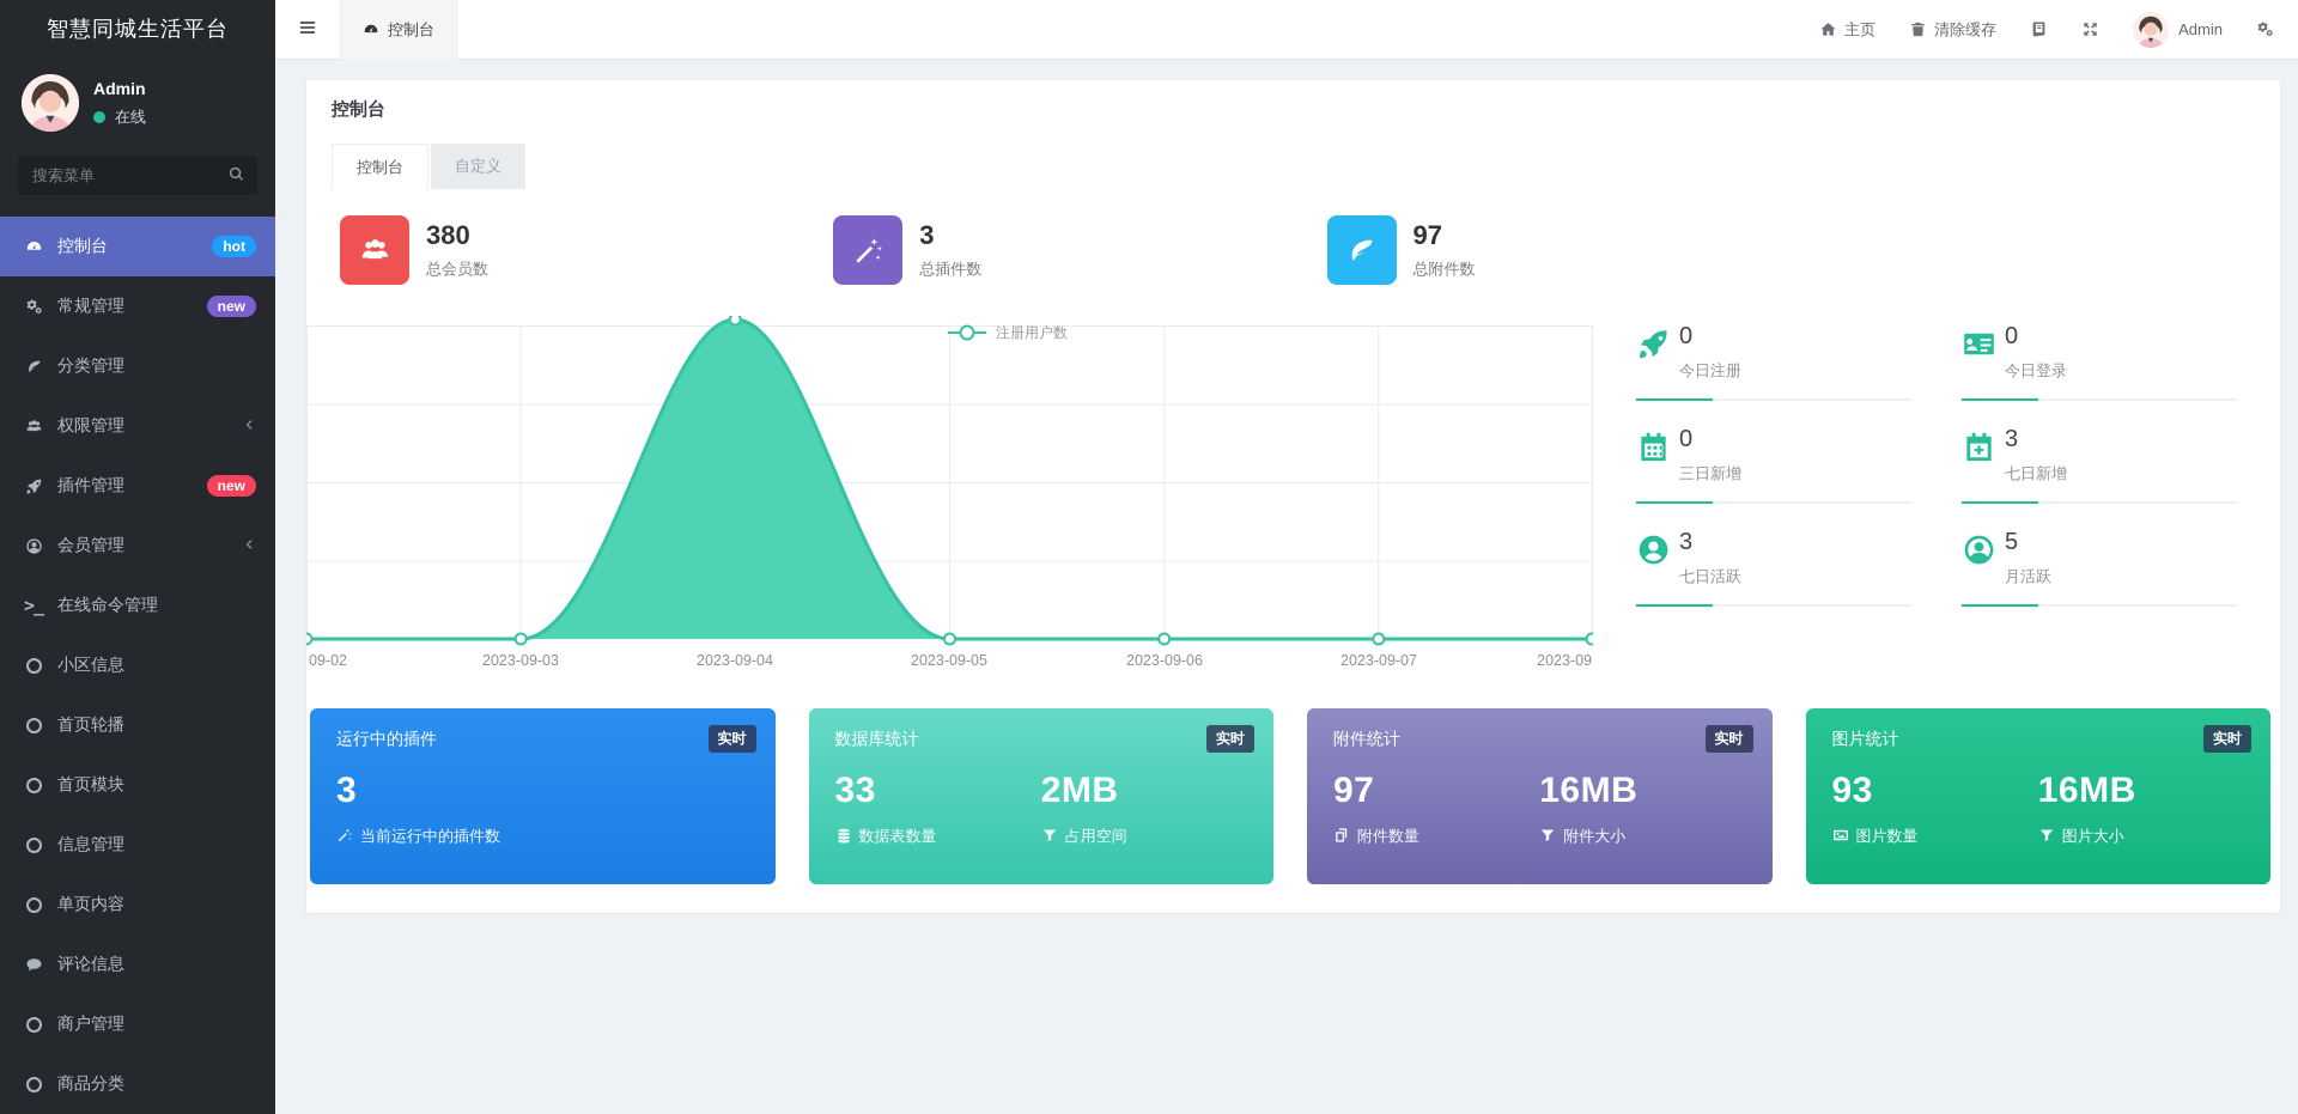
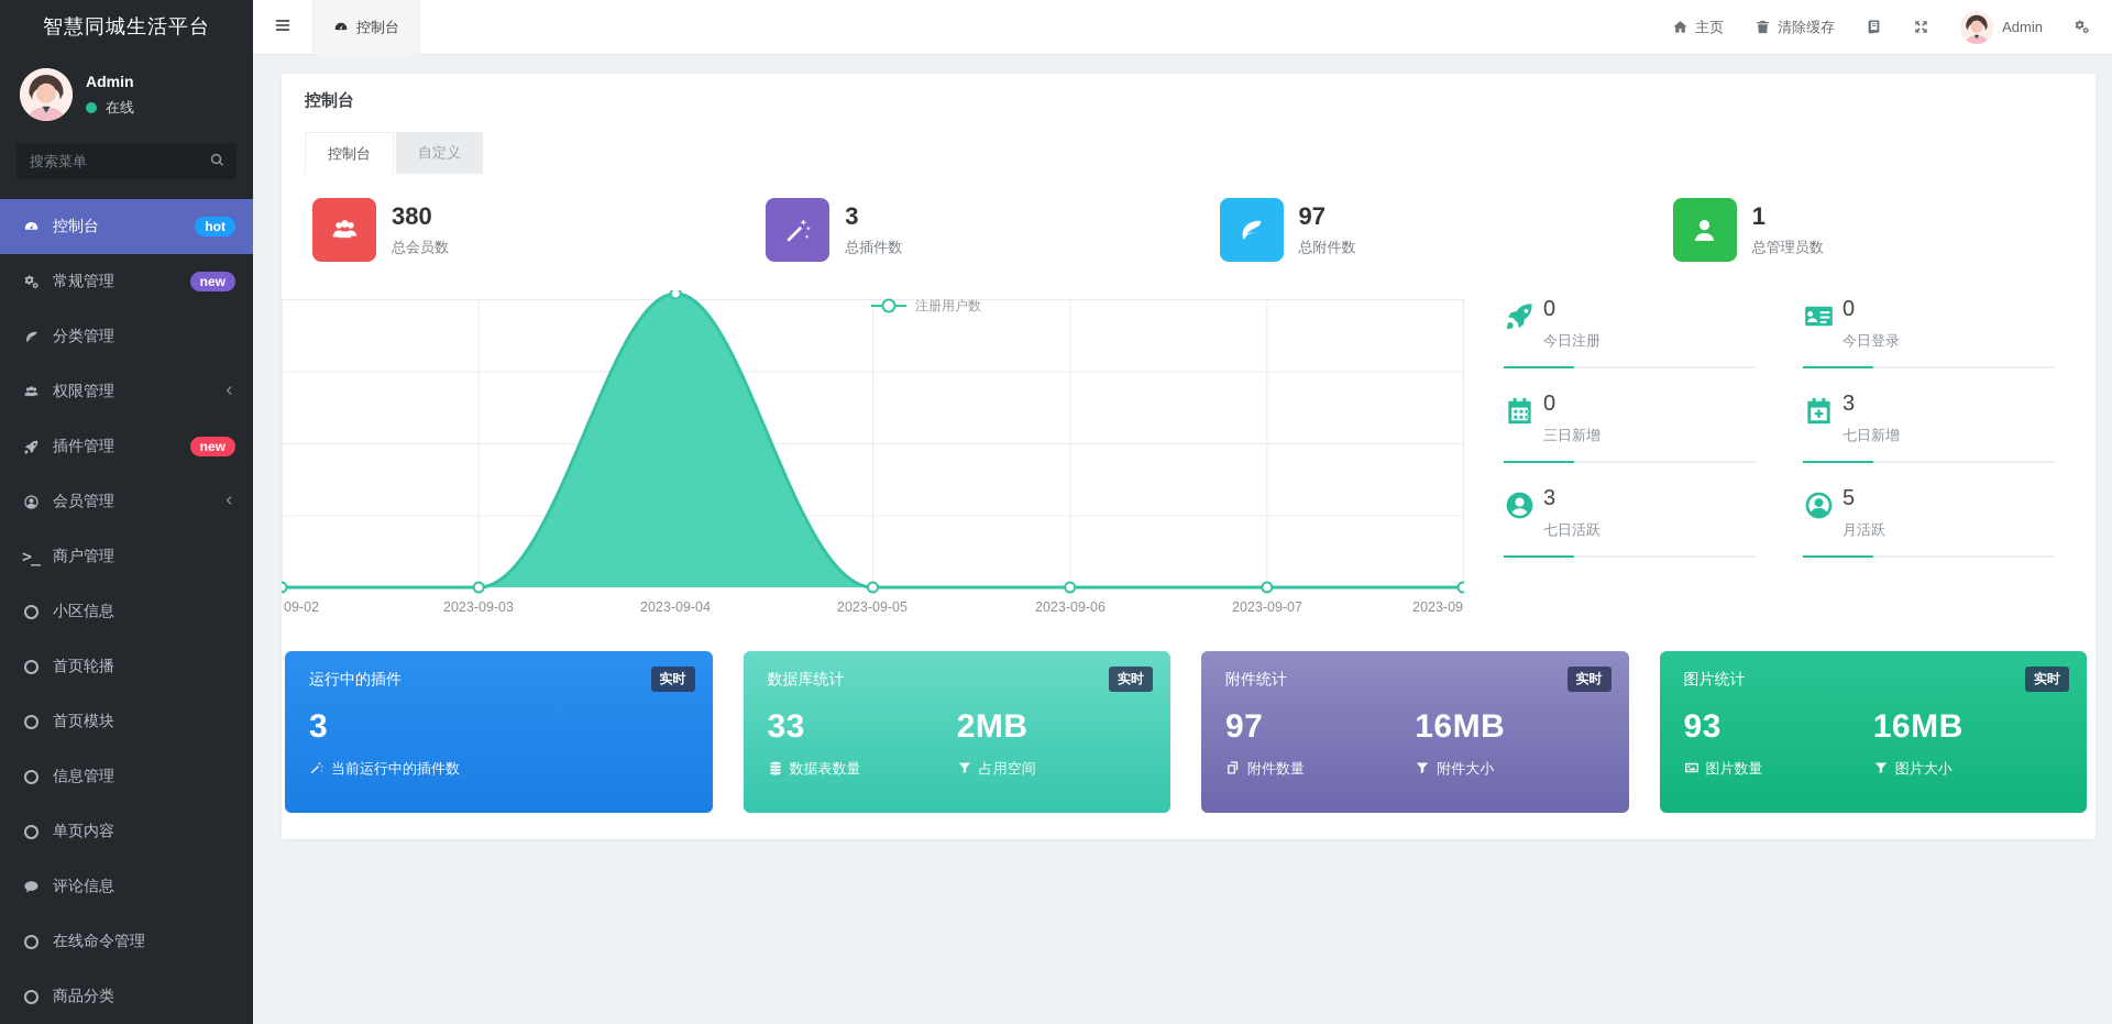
  智慧同城生活平台
  Admin
  在线
  搜索菜单
  控制台
  hot
  常规管理
  new
  分类管理
  权限管理
  插件管理
  new
  会员管理
  >_
- 在线命令管理
+ 商户管理
  小区信息
  首页轮播
  首页模块
  信息管理
  单页内容
  评论信息
- 商户管理
+ 在线命令管理
  商品分类
  控制台
  主页
  清除缓存
  Admin
  控制台
  控制台
  自定义
  380
  总会员数
  3
  总插件数
  97
  总附件数
+ 1
+ 总管理员数
  注册用户数
  09-02
  2023-09-03
  2023-09-04
  2023-09-05
  2023-09-06
  2023-09-07
  2023-09
  0
  今日注册
  0
  今日登录
  0
  三日新增
  3
  七日新增
  3
  七日活跃
  5
  月活跃
  运行中的插件
  实时
  3
  当前运行中的插件数
  数据库统计
  实时
  33
  数据表数量
  2MB
  占用空间
  附件统计
  实时
  97
  附件数量
  16MB
  附件大小
  图片统计
  实时
  93
  图片数量
  16MB
  图片大小
